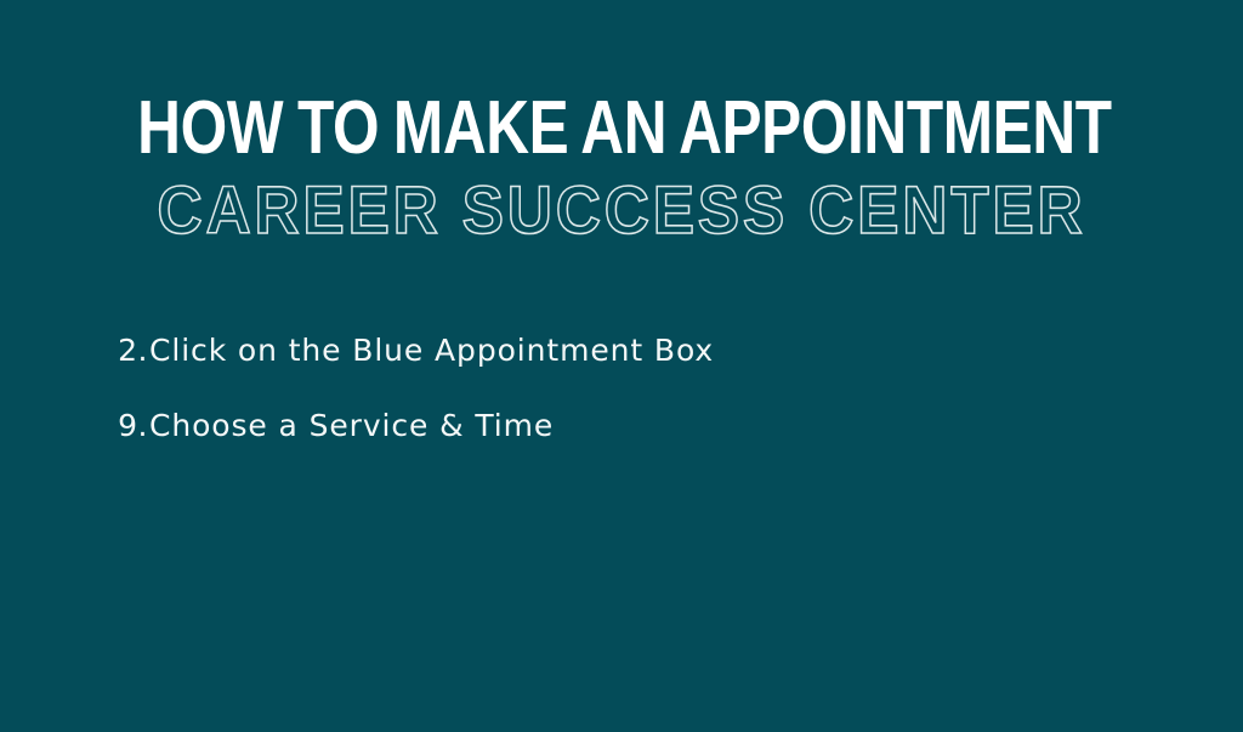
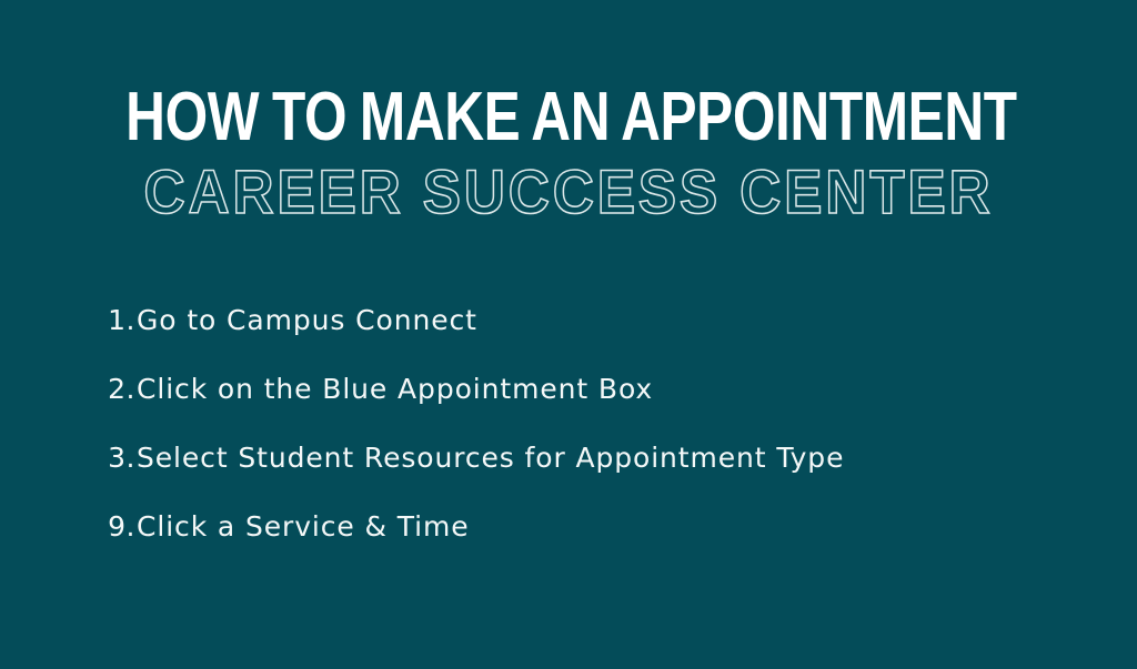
  HOW TO MAKE AN APPOINTMENT
  CAREER SUCCESS CENTER
+ 1.
+ Go to Campus Connect
  2.
  Click on the Blue Appointment Box
+ 3.
+ Select Student Resources for Appointment Type
  9.
- Choose a Service & Time
+ Click a Service & Time
